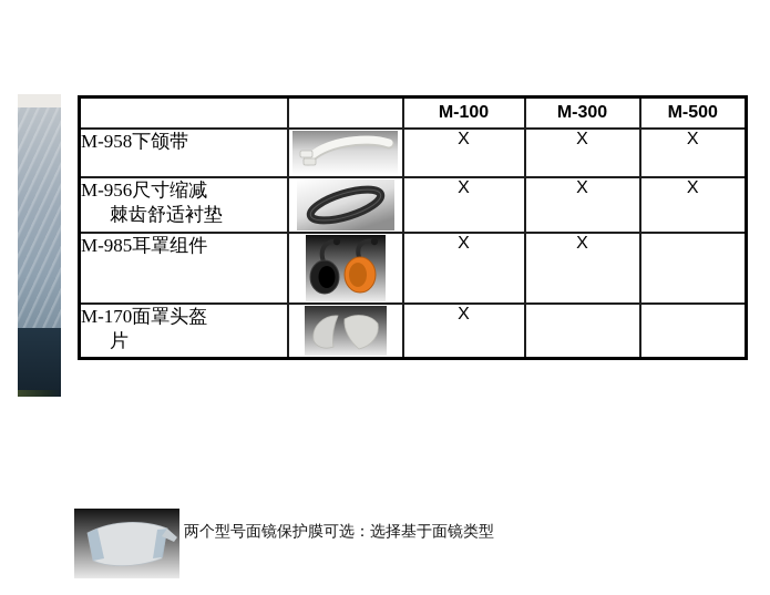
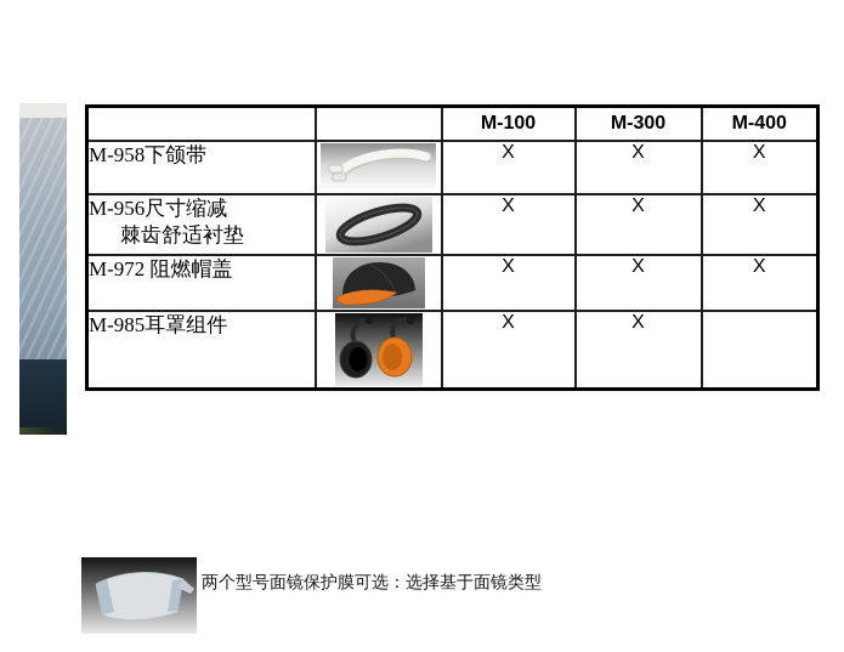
- 		M-100	M-300	M-500
+ 		M-100	M-300	M-400
  M-958下颌带		X	X	X
  M-956尺寸缩减 棘齿舒适衬垫		X	X	X
+ M-972 阻燃帽盖		X	X	X
  M-985耳罩组件		X	X
- M-170面罩头盔 片		X
  两个型号面镜保护膜可选：选择基于面镜类型
